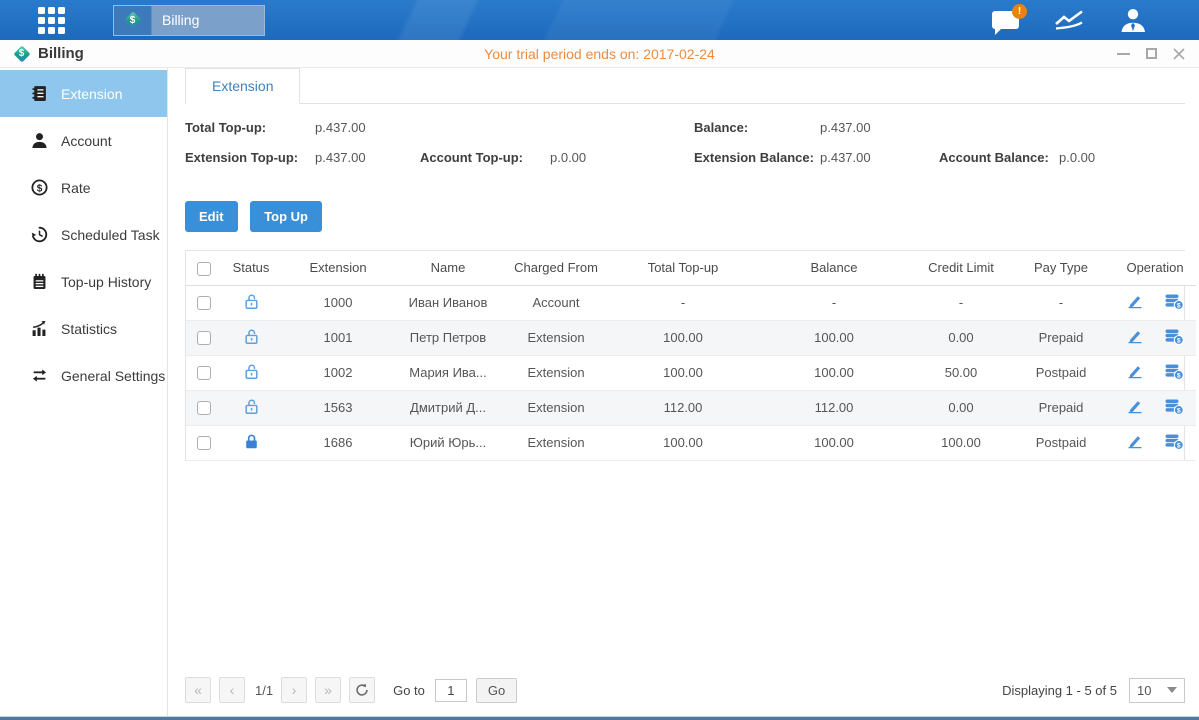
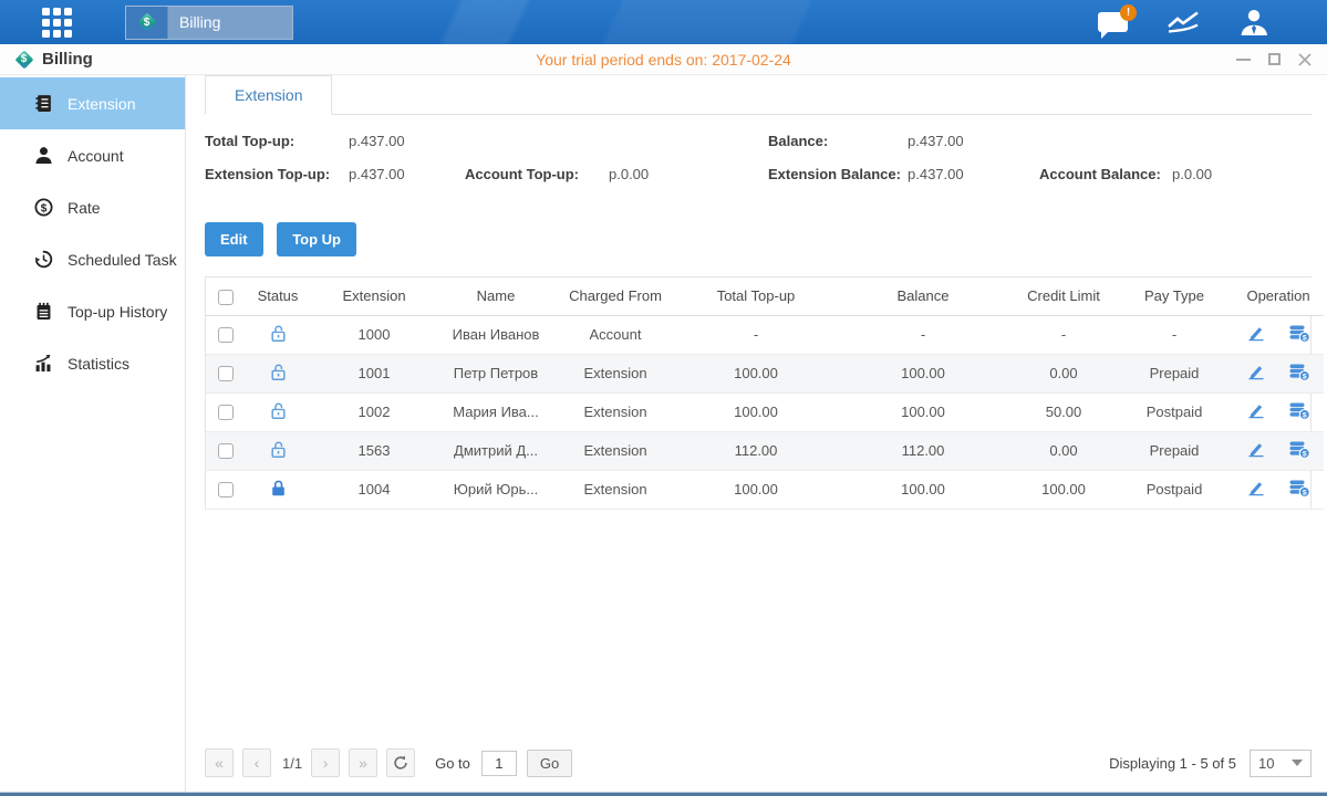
  $
  Billing
  !
  $
  Billing
  Your trial period ends on: 2017-02-24
  Extension
  Account
  $
  Rate
  Scheduled Task
  Top-up History
  Statistics
- General Settings
  Extension
  Total Top-up:
  p.437.00
  Balance:
  p.437.00
  Extension Top-up:
  p.437.00
  Account Top-up:
  p.0.00
  Extension Balance:
  p.437.00
  Account Balance:
  p.0.00
  Edit Top Up
  	Status	Extension	Name	Charged From	Total Top-up	Balance	Credit Limit	Pay Type	Operation
  		1000	Иван Иванов	Account	-	-	-	-
  		1001	Петр Петров	Extension	100.00	100.00	0.00	Prepaid
  		1002	Мария Ива...	Extension	100.00	100.00	50.00	Postpaid
  		1563	Дмитрий Д...	Extension	112.00	112.00	0.00	Prepaid
- 		1686	Юрий Юрь...	Extension	100.00	100.00	100.00	Postpaid
+ 		1004	Юрий Юрь...	Extension	100.00	100.00	100.00	Postpaid
  «
  ‹
  1/1
  ›
  »
  Go to
  1
  Go
  Displaying 1 - 5 of 5
  10
